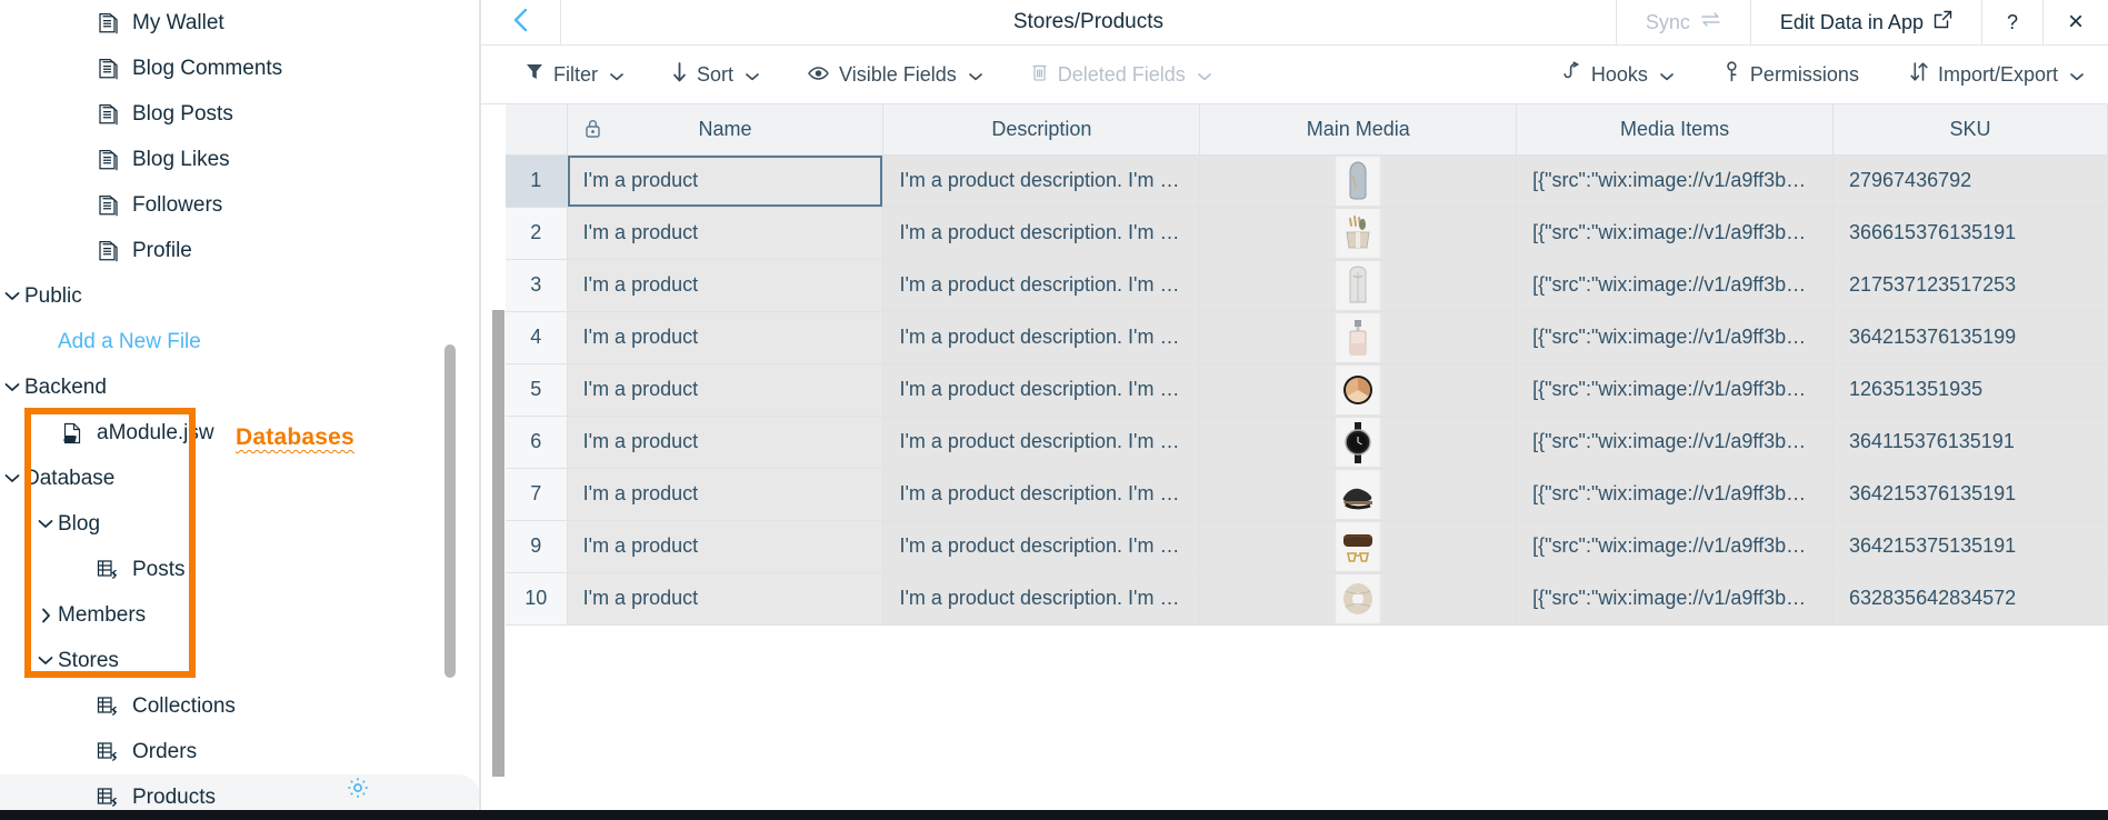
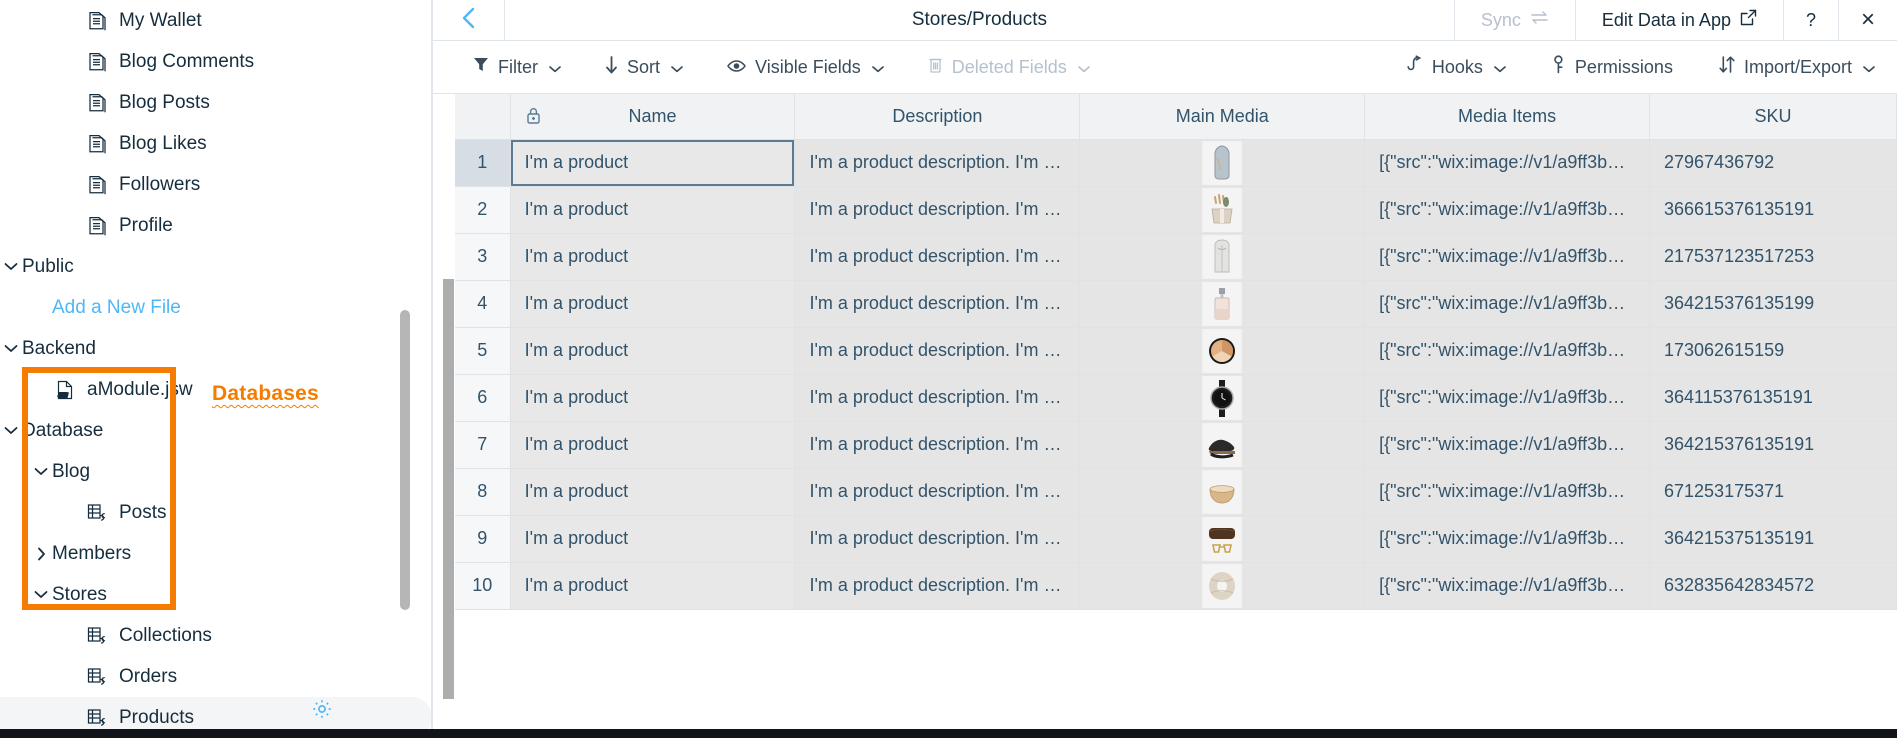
  My Wallet
  Blog Comments
  Blog Posts
  Blog Likes
  Followers
  Profile
  Public
  Add a New File
  Backend
  aModule.jsw
  Database
  Blog
  Posts
  Members
  Stores
  Collections
  Orders
  Products
  Databases
  Stores/Products
  Sync
  Edit Data in App
  ?
  ×
  Filter
  Sort
  Visible Fields
  Deleted Fields
  Hooks
  Permissions
  Import/Export
  	Name	Description	Main Media	Media Items	SKU
  1	I'm a product	I'm a product description. I'm a …		[{"src":"wix:image://v1/a9ff3b_e…	27967436792
  2	I'm a product	I'm a product description. I'm a …		[{"src":"wix:image://v1/a9ff3b_0…	366615376135191
  3	I'm a product	I'm a product description. I'm a …		[{"src":"wix:image://v1/a9ff3b_c…	217537123517253
  4	I'm a product	I'm a product description. I'm a …		[{"src":"wix:image://v1/a9ff3b_5…	364215376135199
- 5	I'm a product	I'm a product description. I'm a …		[{"src":"wix:image://v1/a9ff3b_1…	126351351935
+ 5	I'm a product	I'm a product description. I'm a …		[{"src":"wix:image://v1/a9ff3b_1…	173062615159
  6	I'm a product	I'm a product description. I'm a …		[{"src":"wix:image://v1/a9ff3b_1…	364115376135191
  7	I'm a product	I'm a product description. I'm a …		[{"src":"wix:image://v1/a9ff3b_9…	364215376135191
+ 8	I'm a product	I'm a product description. I'm a …		[{"src":"wix:image://v1/a9ff3b_f9…	671253175371
  9	I'm a product	I'm a product description. I'm a …		[{"src":"wix:image://v1/a9ff3b_1…	364215375135191
  10	I'm a product	I'm a product description. I'm a …		[{"src":"wix:image://v1/a9ff3b_e…	632835642834572
